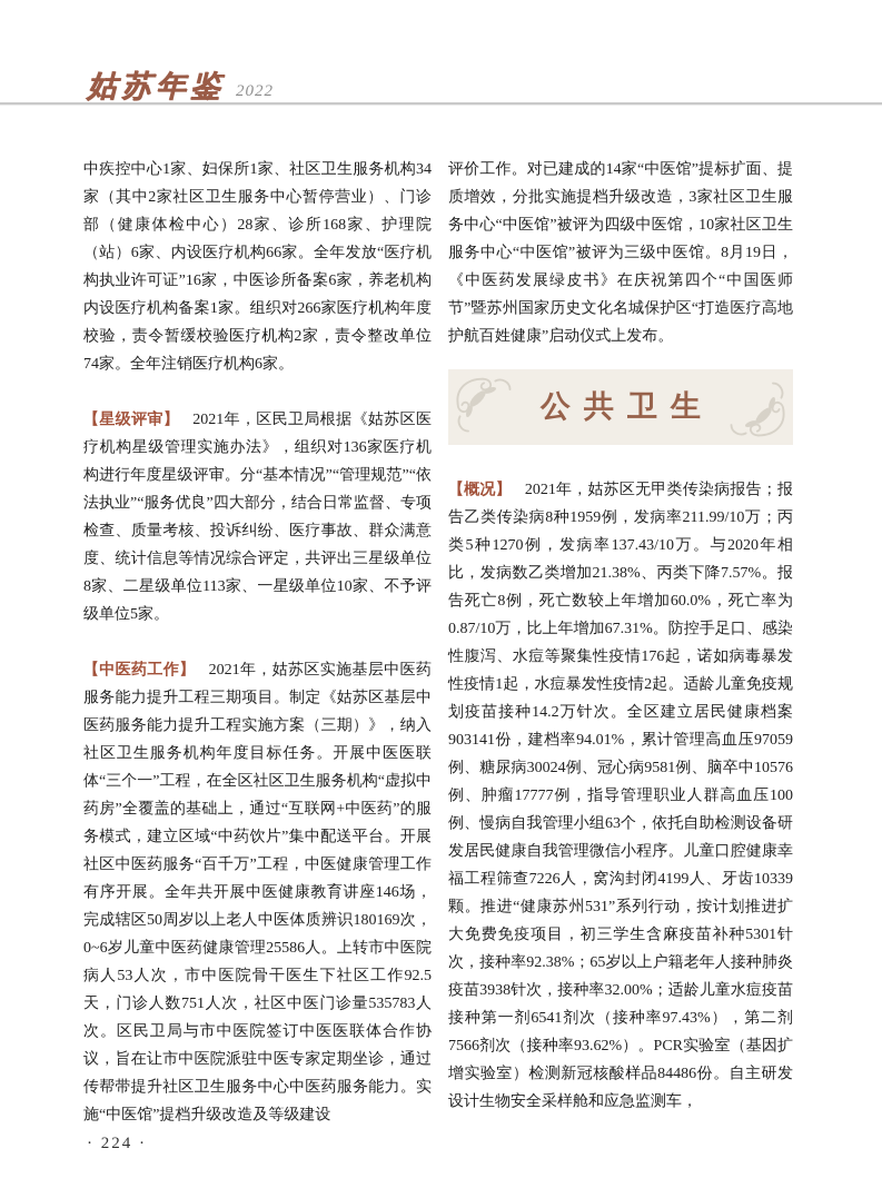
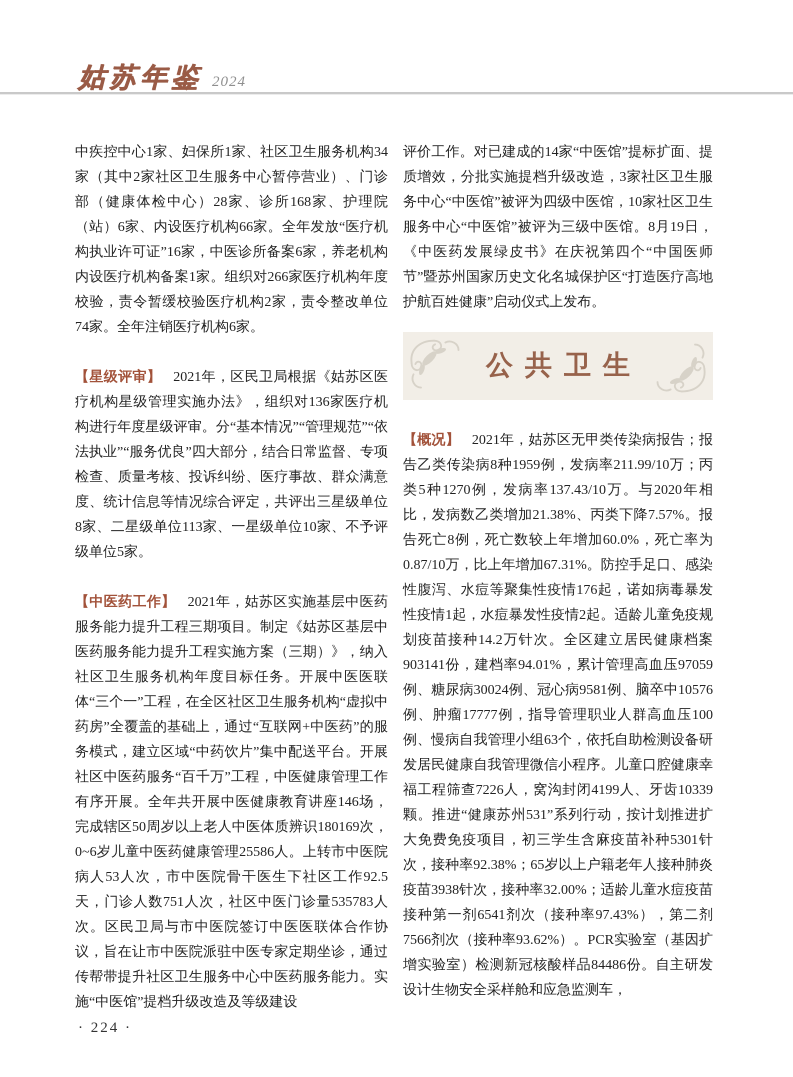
  姑苏年鉴
- 2022
+ 2024
  中疾控中心1家、妇保所1家、社区卫生服务机构34家（其中2家社区卫生服务中心暂停营业）、门诊部（健康体检中心）28家、诊所168家、护理院（站）6家、内设医疗机构66家。全年发放“医疗机构执业许可证”16家，中医诊所备案6家，养老机构内设医疗机构备案1家。组织对266家医疗机构年度校验，责令暂缓校验医疗机构2家，责令整改单位74家。全年注销医疗机构6家。
  【星级评审】 2021年，区民卫局根据《姑苏区医疗机构星级管理实施办法》，组织对136家医疗机构进行年度星级评审。分“基本情况”“管理规范”“依法执业”“服务优良”四大部分，结合日常监督、专项检查、质量考核、投诉纠纷、医疗事故、群众满意度、统计信息等情况综合评定，共评出三星级单位8家、二星级单位113家、一星级单位10家、不予评级单位5家。
  【中医药工作】 2021年，姑苏区实施基层中医药服务能力提升工程三期项目。制定《姑苏区基层中医药服务能力提升工程实施方案（三期）》，纳入社区卫生服务机构年度目标任务。开展中医医联体“三个一”工程，在全区社区卫生服务机构“虚拟中药房”全覆盖的基础上，通过“互联网+中医药”的服务模式，建立区域“中药饮片”集中配送平台。开展社区中医药服务“百千万”工程，中医健康管理工作有序开展。全年共开展中医健康教育讲座146场，完成辖区50周岁以上老人中医体质辨识180169次，0~6岁儿童中医药健康管理25586人。上转市中医院病人53人次，市中医院骨干医生下社区工作92.5天，门诊人数751人次，社区中医门诊量535783人次。区民卫局与市中医院签订中医医联体合作协议，旨在让市中医院派驻中医专家定期坐诊，通过传帮带提升社区卫生服务中心中医药服务能力。实施“中医馆”提档升级改造及等级建设
  评价工作。对已建成的14家“中医馆”提标扩面、提质增效，分批实施提档升级改造，3家社区卫生服务中心“中医馆”被评为四级中医馆，10家社区卫生服务中心“中医馆”被评为三级中医馆。8月19日，《中医药发展绿皮书》在庆祝第四个“中国医师节”暨苏州国家历史文化名城保护区“打造医疗高地 护航百姓健康”启动仪式上发布。
  公共卫生
  【概况】 2021年，姑苏区无甲类传染病报告；报告乙类传染病8种1959例，发病率211.99/10万；丙类5种1270例，发病率137.43/10万。与2020年相比，发病数乙类增加21.38%、丙类下降7.57%。报告死亡8例，死亡数较上年增加60.0%，死亡率为0.87/10万，比上年增加67.31%。防控手足口、感染性腹泻、水痘等聚集性疫情176起，诺如病毒暴发性疫情1起，水痘暴发性疫情2起。适龄儿童免疫规划疫苗接种14.2万针次。全区建立居民健康档案903141份，建档率94.01%，累计管理高血压97059例、糖尿病30024例、冠心病9581例、脑卒中10576例、肿瘤17777例，指导管理职业人群高血压100例、慢病自我管理小组63个，依托自助检测设备研发居民健康自我管理微信小程序。儿童口腔健康幸福工程筛查7226人，窝沟封闭4199人、牙齿10339颗。推进“健康苏州531”系列行动，按计划推进扩大免费免疫项目，初三学生含麻疫苗补种5301针次，接种率92.38%；65岁以上户籍老年人接种肺炎疫苗3938针次，接种率32.00%；适龄儿童水痘疫苗接种第一剂6541剂次（接种率97.43%），第二剂7566剂次（接种率93.62%）。PCR实验室（基因扩增实验室）检测新冠核酸样品84486份。自主研发设计生物安全采样舱和应急监测车，
  · 224 ·
